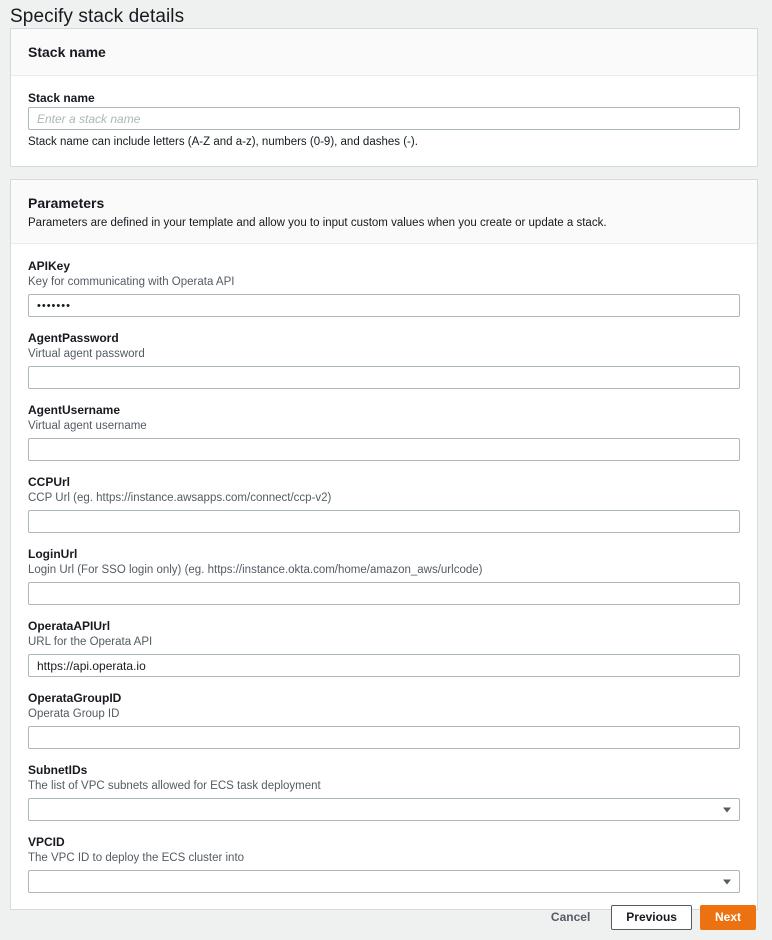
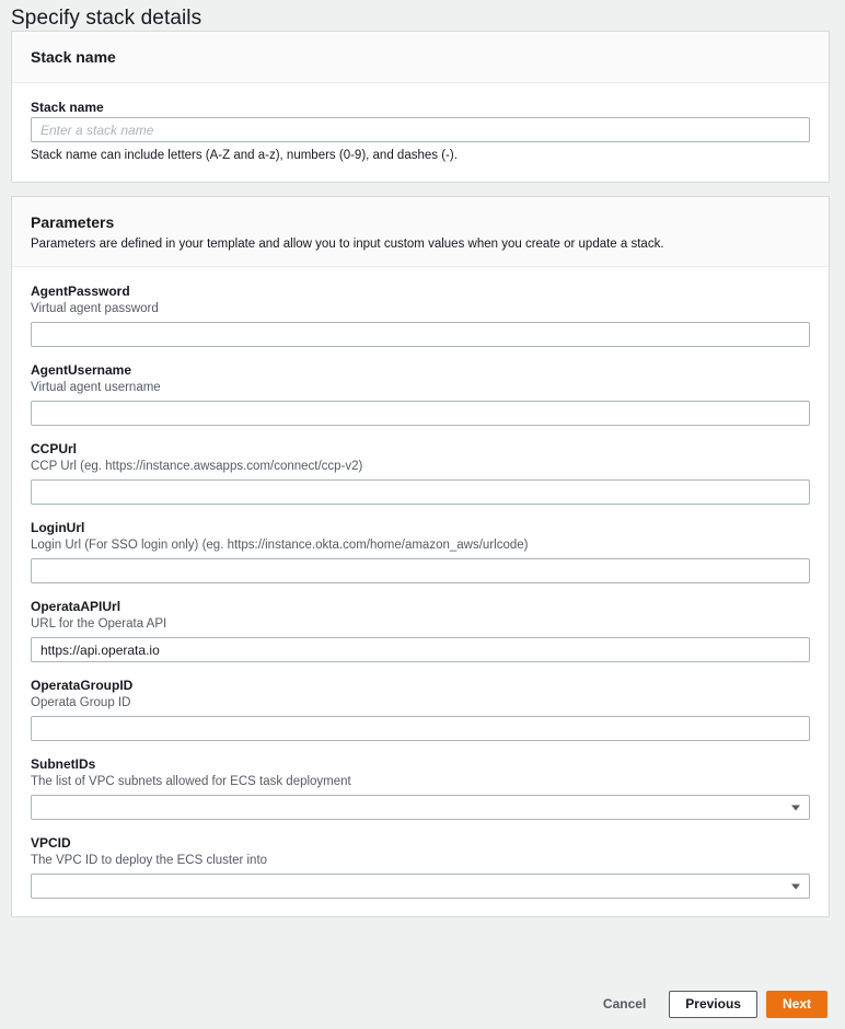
  Specify stack details
  Stack name
  Stack name
  Enter a stack name
  Stack name can include letters (A-Z and a-z), numbers (0-9), and dashes (-).
  Parameters
  Parameters are defined in your template and allow you to input custom values when you create or update a stack.
- APIKey
- Key for communicating with Operata API
- •••••••
  AgentPassword
  Virtual agent password
  AgentUsername
  Virtual agent username
  CCPUrl
  CCP Url (eg. https://instance.awsapps.com/connect/ccp-v2)
  LoginUrl
  Login Url (For SSO login only) (eg. https://instance.okta.com/home/amazon_aws/urlcode)
  OperataAPIUrl
  URL for the Operata API
  https://api.operata.io
  OperataGroupID
  Operata Group ID
  SubnetIDs
  The list of VPC subnets allowed for ECS task deployment
  VPCID
  The VPC ID to deploy the ECS cluster into
  Cancel
  Previous
  Next
